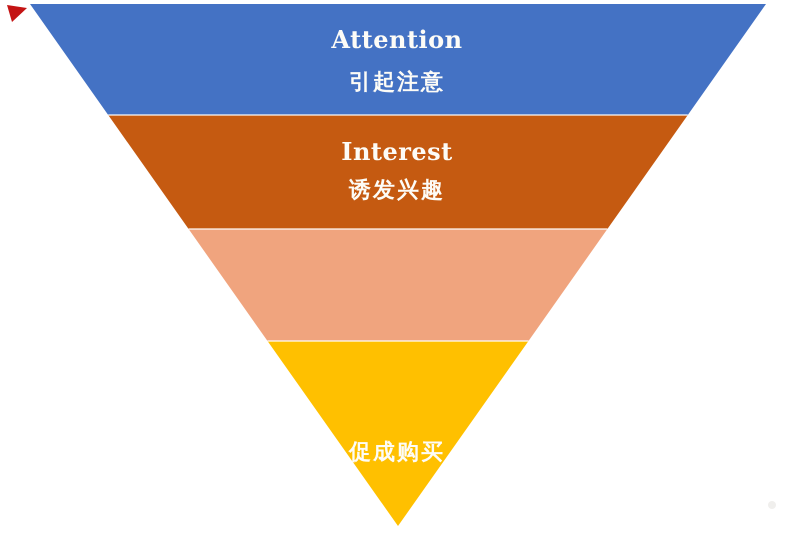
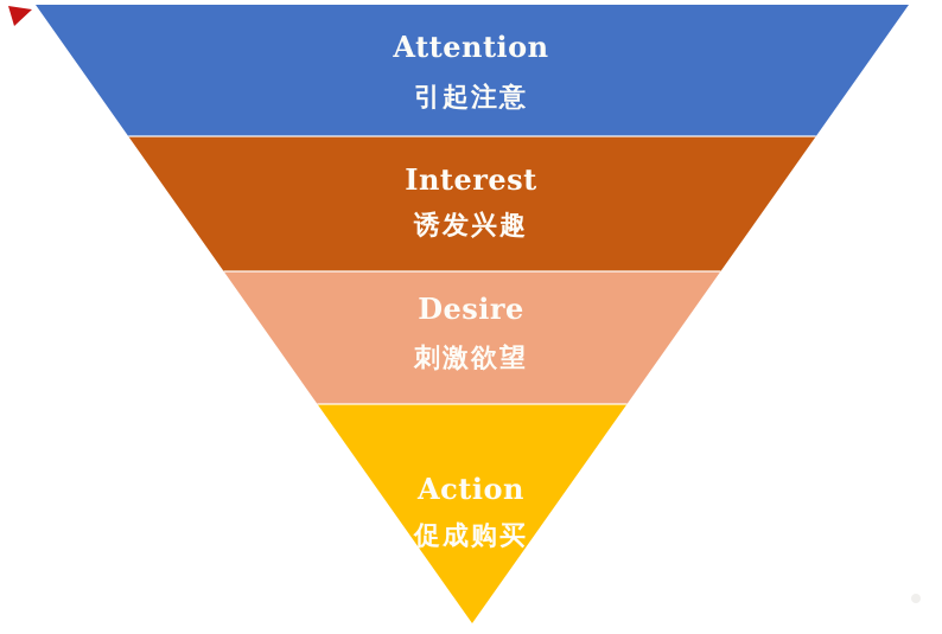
  Attention
  引起注意
  Interest
  诱发兴趣
+ Desire
+ 刺激欲望
+ Action
  促成购买
